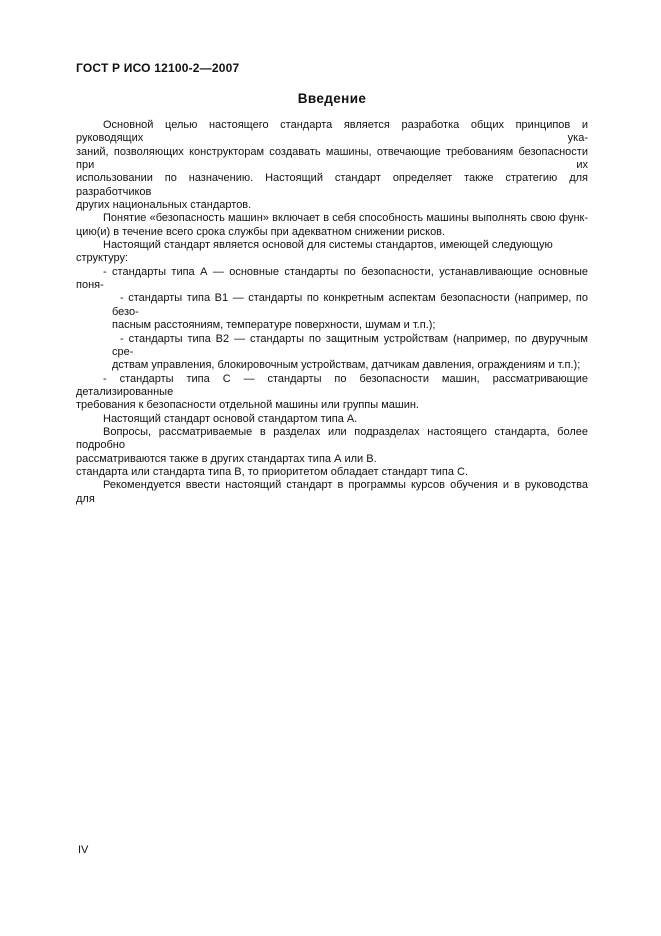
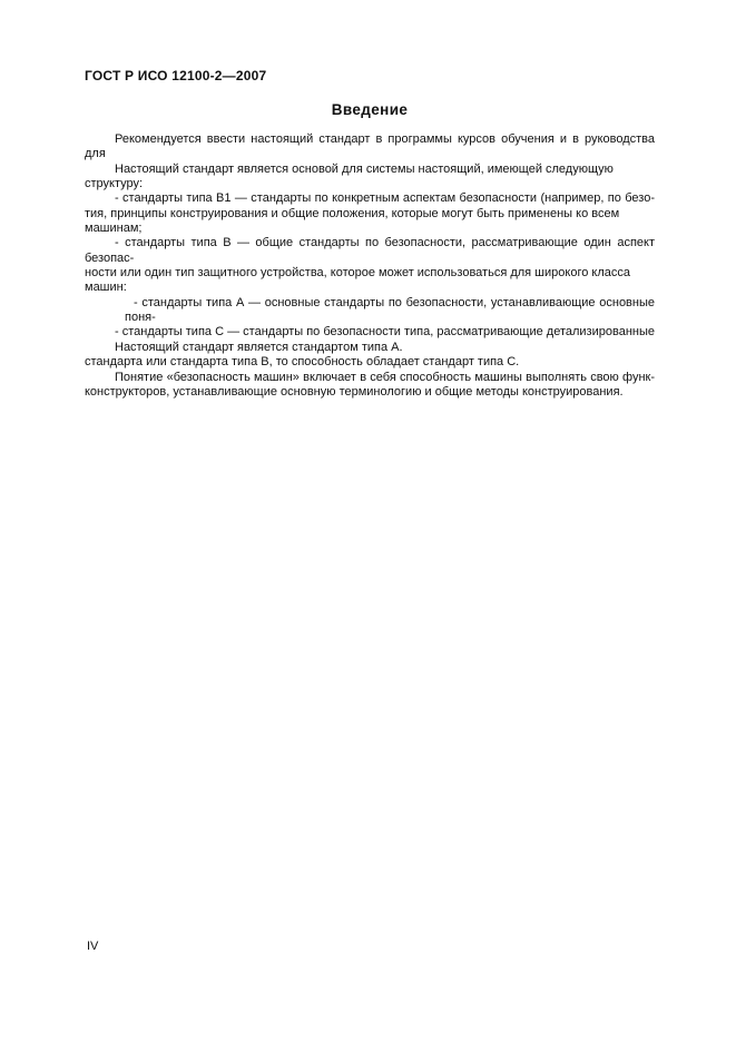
  ГОСТ Р ИСО 12100-2—2007
  Введение
- Основной целью настоящего стандарта является разработка общих принципов и руководящих ука-
- заний, позволяющих конструкторам создавать машины, отвечающие требованиям безопасности при их
- использовании по назначению. Настоящий стандарт определяет также стратегию для разработчиков
- других национальных стандартов.
- Понятие «безопасность машин» включает в себя способность машины выполнять свою функ-
+ Рекомендуется ввести настоящий стандарт в программы курсов обучения и в руководства для
- цию(и) в течение всего срока службы при адекватном снижении рисков.
- Настоящий стандарт является основой для системы стандартов, имеющей следующую структуру:
+ Настоящий стандарт является основой для системы настоящий, имеющей следующую структуру:
- - стандарты типа А — основные стандарты по безопасности, устанавливающие основные поня-
+ - стандарты типа В1 — стандарты по конкретным аспектам безопасности (например, по безо-
+ тия, принципы конструирования и общие положения, которые могут быть применены ко всем машинам;
+ - стандарты типа В — общие стандарты по безопасности, рассматривающие один аспект безопас-
+ ности или один тип защитного устройства, которое может использоваться для широкого класса машин:
- - стандарты типа В1 — стандарты по конкретным аспектам безопасности (например, по безо-
+ - стандарты типа А — основные стандарты по безопасности, устанавливающие основные поня-
- пасным расстояниям, температуре поверхности, шумам и т.п.);
- - стандарты типа В2 — стандарты по защитным устройствам (например, по двуручным сре-
- дствам управления, блокировочным устройствам, датчикам давления, ограждениям и т.п.);
- - стандарты типа С — стандарты по безопасности машин, рассматривающие детализированные
+ - стандарты типа С — стандарты по безопасности типа, рассматривающие детализированные
- требования к безопасности отдельной машины или группы машин.
- Настоящий стандарт основой стандартом типа А.
+ Настоящий стандарт является стандартом типа А.
- Вопросы, рассматриваемые в разделах или подразделах настоящего стандарта, более подробно
- рассматриваются также в других стандартах типа А или В.
- стандарта или стандарта типа В, то приоритетом обладает стандарт типа С.
+ стандарта или стандарта типа В, то способность обладает стандарт типа С.
- Рекомендуется ввести настоящий стандарт в программы курсов обучения и в руководства для
+ Понятие «безопасность машин» включает в себя способность машины выполнять свою функ-
+ конструкторов, устанавливающие основную терминологию и общие методы конструирования.
  IV
